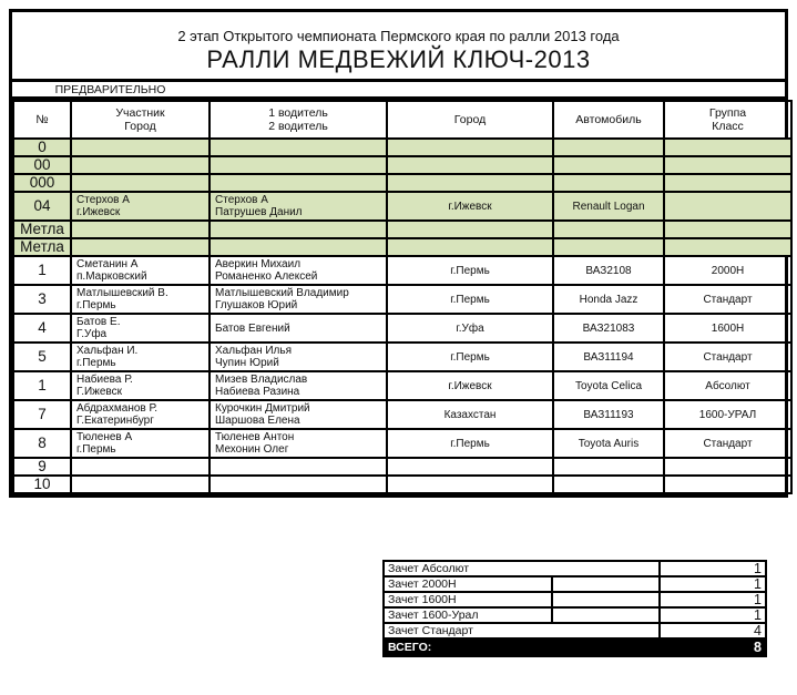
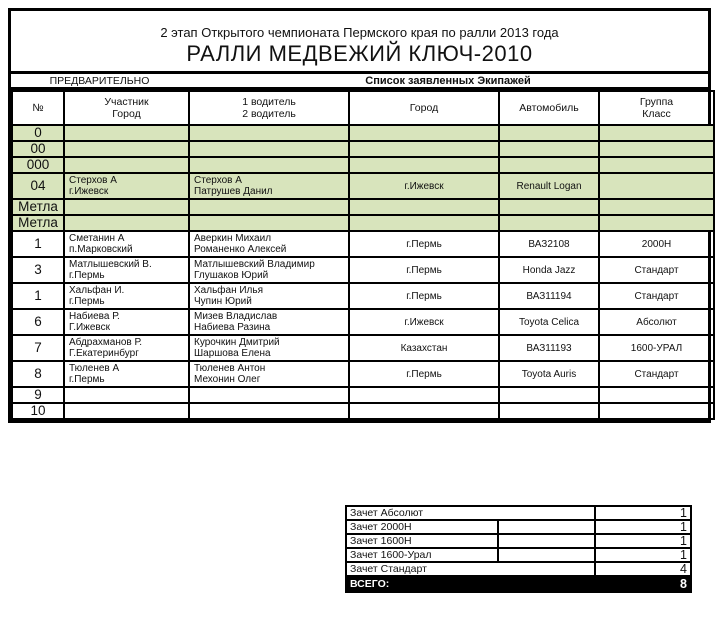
  2 этап Открытого чемпионата Пермского края по ралли 2013 года
- РАЛЛИ МЕДВЕЖИЙ КЛЮЧ-2013
+ РАЛЛИ МЕДВЕЖИЙ КЛЮЧ-2010
  ПРЕДВАРИТЕЛЬНО
+ Список заявленных Экипажей
  №	УчастникГород	1 водитель2 водитель	Город	Автомобиль	ГруппаКласс
  0
  00
  000
  04	Стерхов Аг.Ижевск	Стерхов АПатрушев Данил	г.Ижевск	Renault Logan
  Метла
  Метла
  1	Сметанин Ап.Марковский	Аверкин МихаилРоманенко Алексей	г.Пермь	ВАЗ2108	2000Н
  3	Матлышевский В.г.Пермь	Матлышевский ВладимирГлушаков Юрий	г.Пермь	Honda Jazz	Стандарт
- 4	Батов Е.Г.Уфа	Батов Евгений	г.Уфа	ВАЗ21083	1600Н
- 5	Хальфан И.г.Пермь	Хальфан ИльяЧупин Юрий	г.Пермь	ВАЗ11194	Стандарт
+ 1	Хальфан И.г.Пермь	Хальфан ИльяЧупин Юрий	г.Пермь	ВАЗ11194	Стандарт
- 1	Набиева Р.Г.Ижевск	Мизев ВладиславНабиева Разина	г.Ижевск	Toyota Celica	Абсолют
+ 6	Набиева Р.Г.Ижевск	Мизев ВладиславНабиева Разина	г.Ижевск	Toyota Celica	Абсолют
  7	Абдрахманов Р.Г.Екатеринбург	Курочкин ДмитрийШаршова Елена	Казахстан	ВАЗ11193	1600-УРАЛ
  8	Тюленев Аг.Пермь	Тюленев АнтонМехонин Олег	г.Пермь	Toyota Auris	Стандарт
  9
  10
  Зачет Абсолют
  1
  Зачет 2000Н
  1
  Зачет 1600Н
  1
  Зачет 1600-Урал
  1
  Зачет Стандарт
  4
  ВСЕГО:
  8
